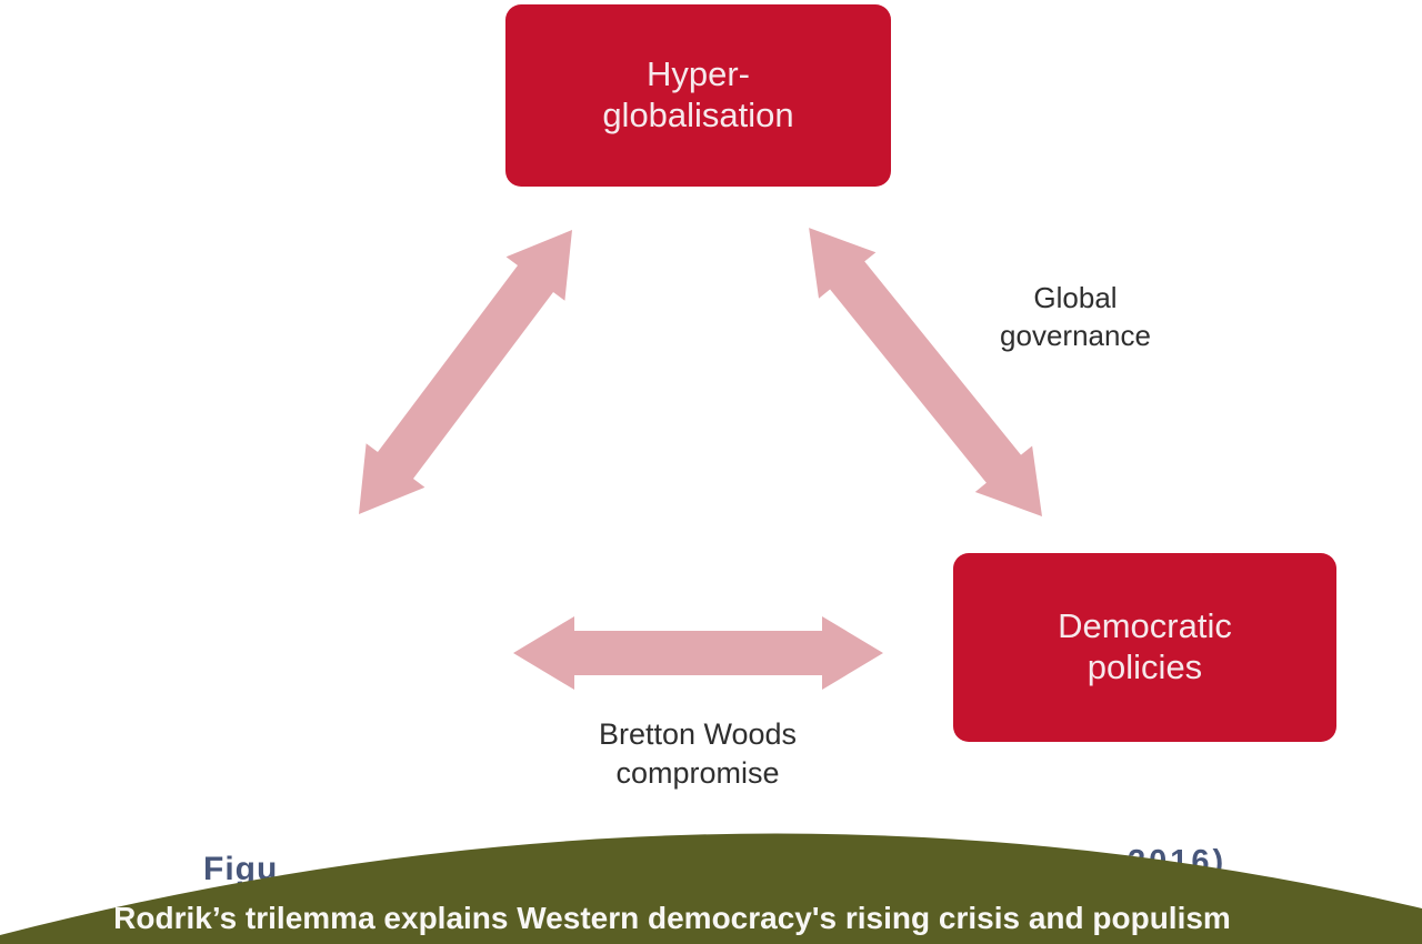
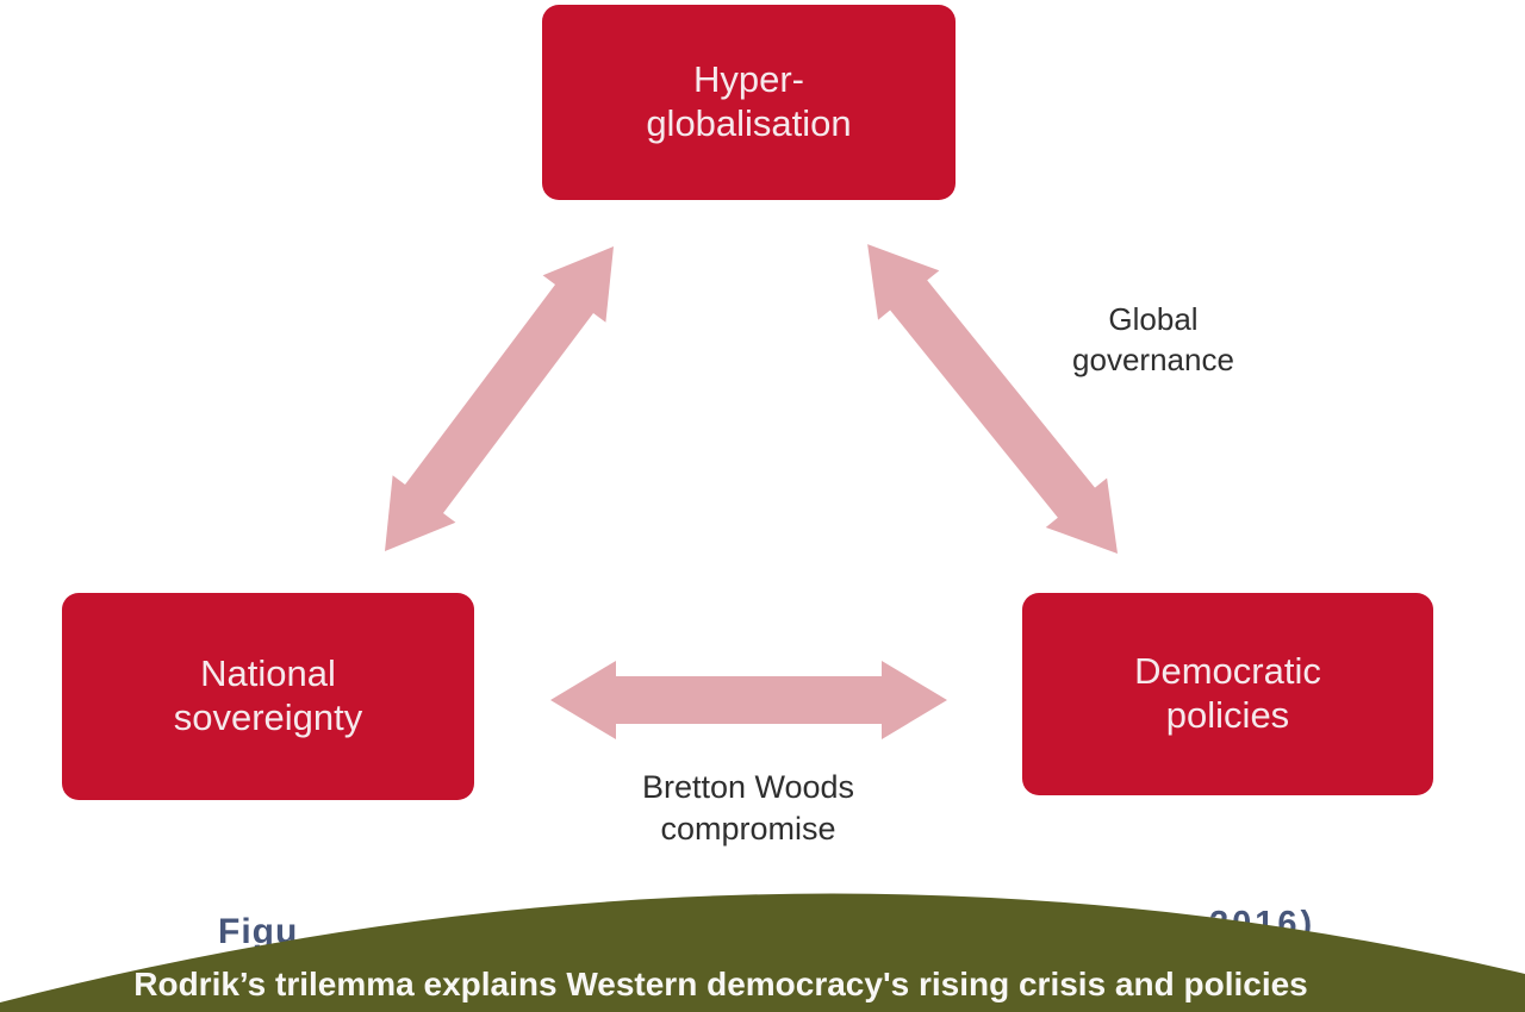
  Hyper-
  globalisation
+ National
+ sovereignty
  Democratic
  policies
  Global
  governance
  Bretton Woods
  compromise
  Figu
- Rodrik’s trilemma explains Western democracy's rising crisis and populism
+ Rodrik’s trilemma explains Western democracy's rising crisis and policies
